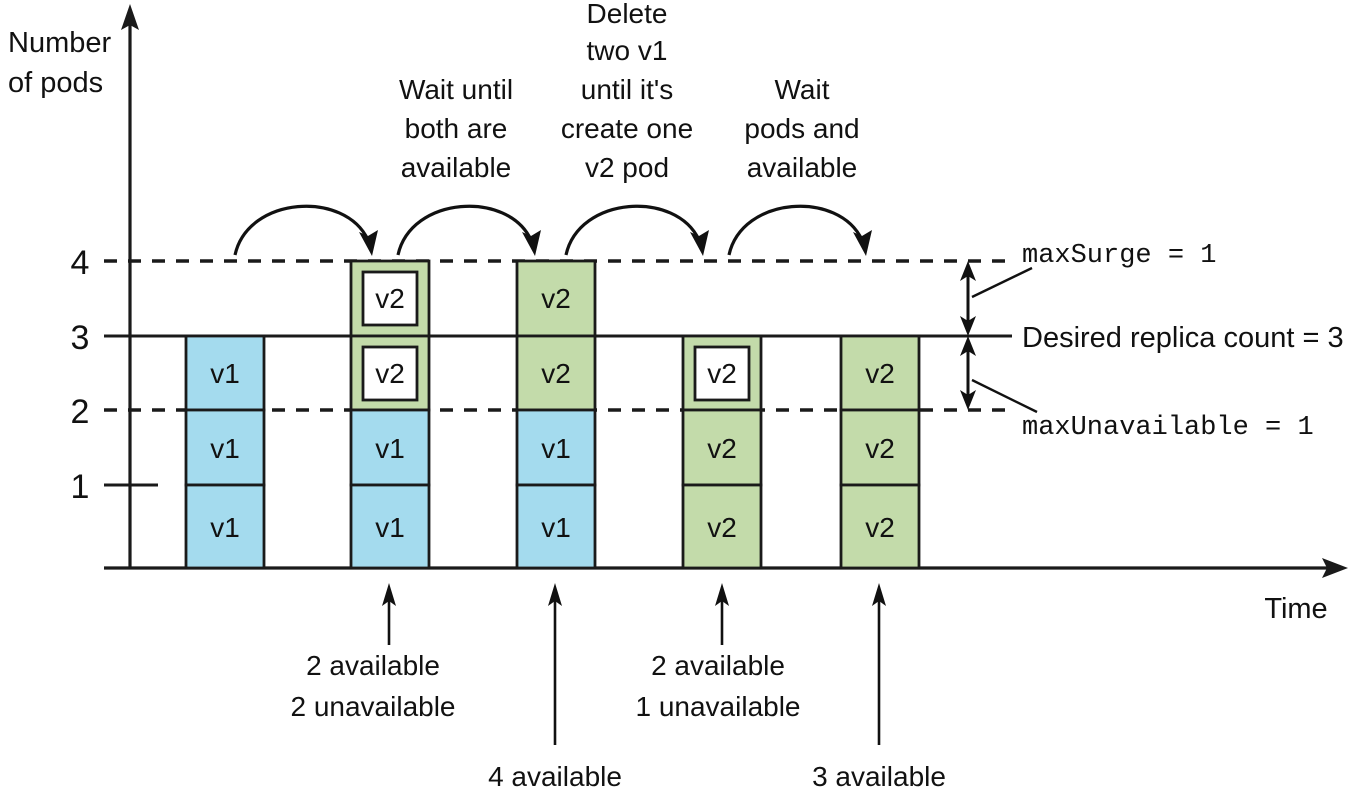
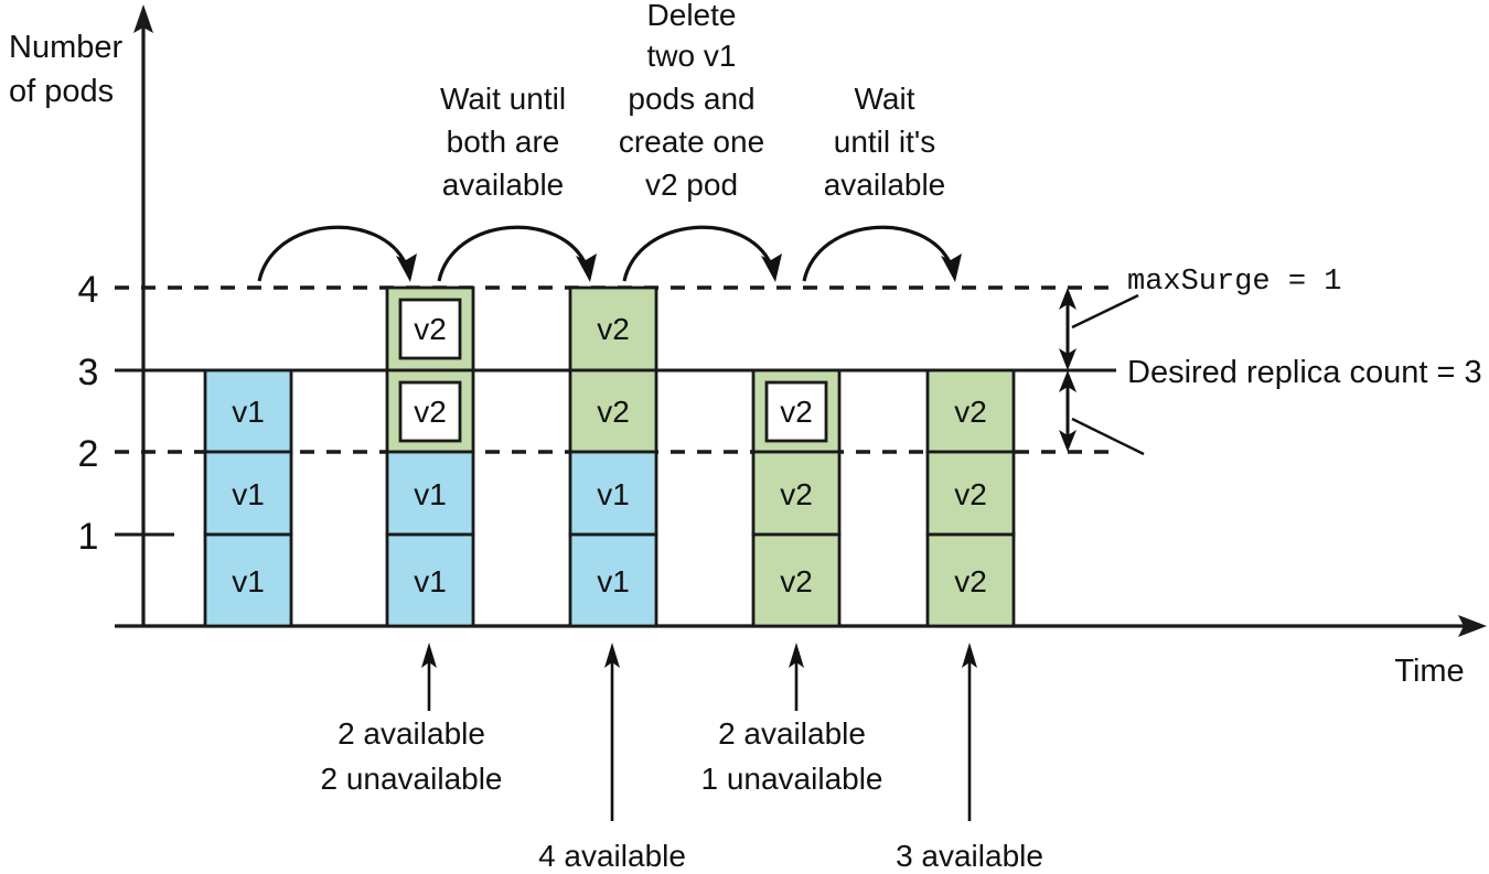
  Number
  of pods
  Time
  4
  3
  2
  1
  Wait until
  both are
  available
  Delete
  two v1
- until it's
+ pods and
  create one
  v2 pod
  Wait
- pods and
+ until it's
  available
  v1
  v1
  v1
  v2
  v2
  v1
  v1
  v2
  v2
  v1
  v1
  v2
  v2
  v2
  v2
  v2
  v2
  maxSurge = 1
  Desired replica count = 3
- maxUnavailable = 1
  2 available
  2 unavailable
  4 available
  2 available
  1 unavailable
  3 available
